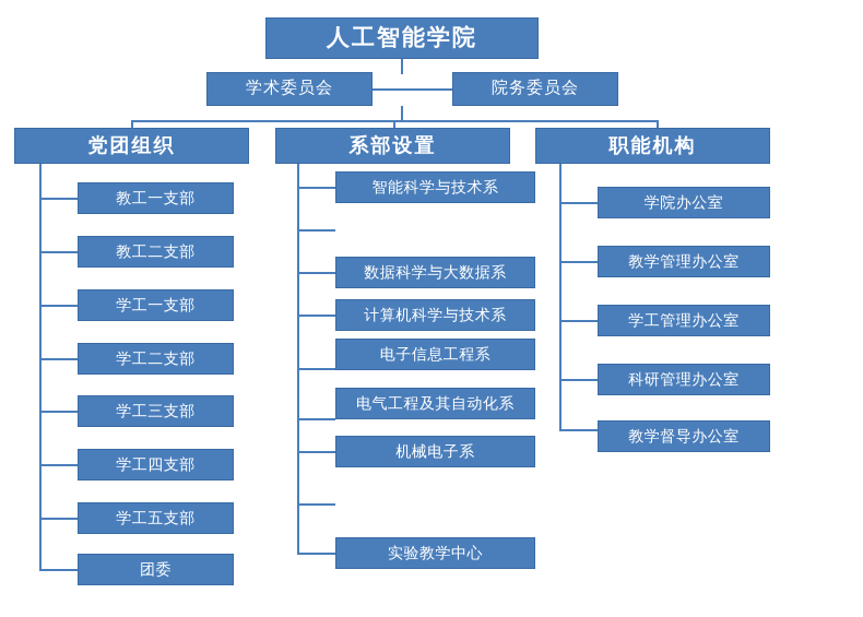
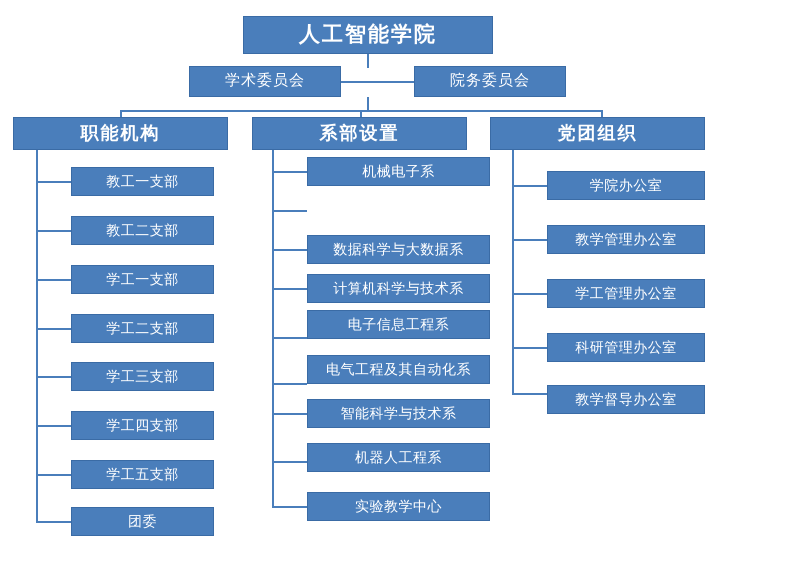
  人工智能学院
  学术委员会
  院务委员会
- 党团组织
+ 职能机构
  教工一支部
  教工二支部
  学工一支部
  学工二支部
  学工三支部
  学工四支部
  学工五支部
  团委
  系部设置
- 智能科学与技术系
+ 机械电子系
  数据科学与大数据系
  计算机科学与技术系
  电子信息工程系
  电气工程及其自动化系
- 机械电子系
+ 智能科学与技术系
+ 机器人工程系
  实验教学中心
- 职能机构
+ 党团组织
  学院办公室
  教学管理办公室
  学工管理办公室
  科研管理办公室
  教学督导办公室
